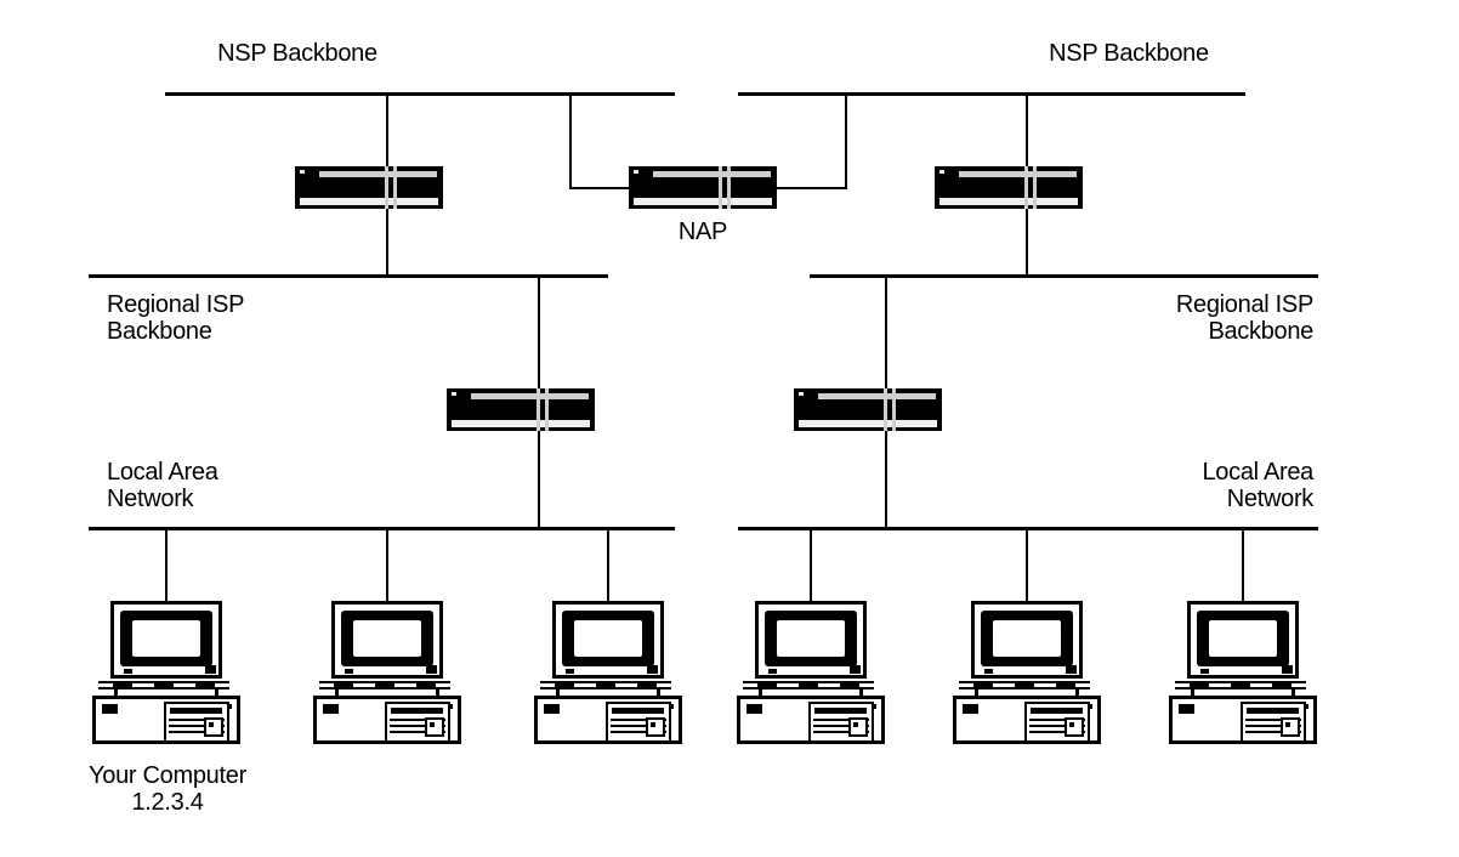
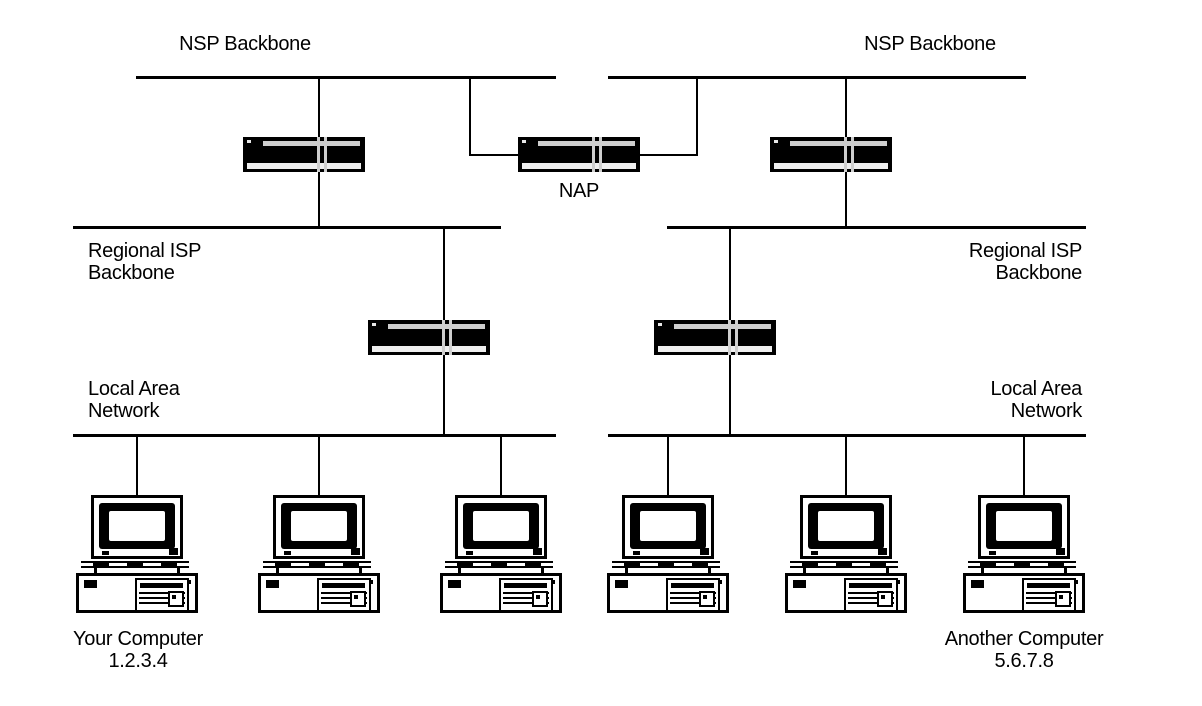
  NSP Backbone
  NSP Backbone
  NAP
  Regional ISP
  Backbone
  Regional ISP
  Backbone
  Local Area
  Network
  Local Area
  Network
  Your Computer
  1.2.3.4
+ Another Computer
+ 5.6.7.8
